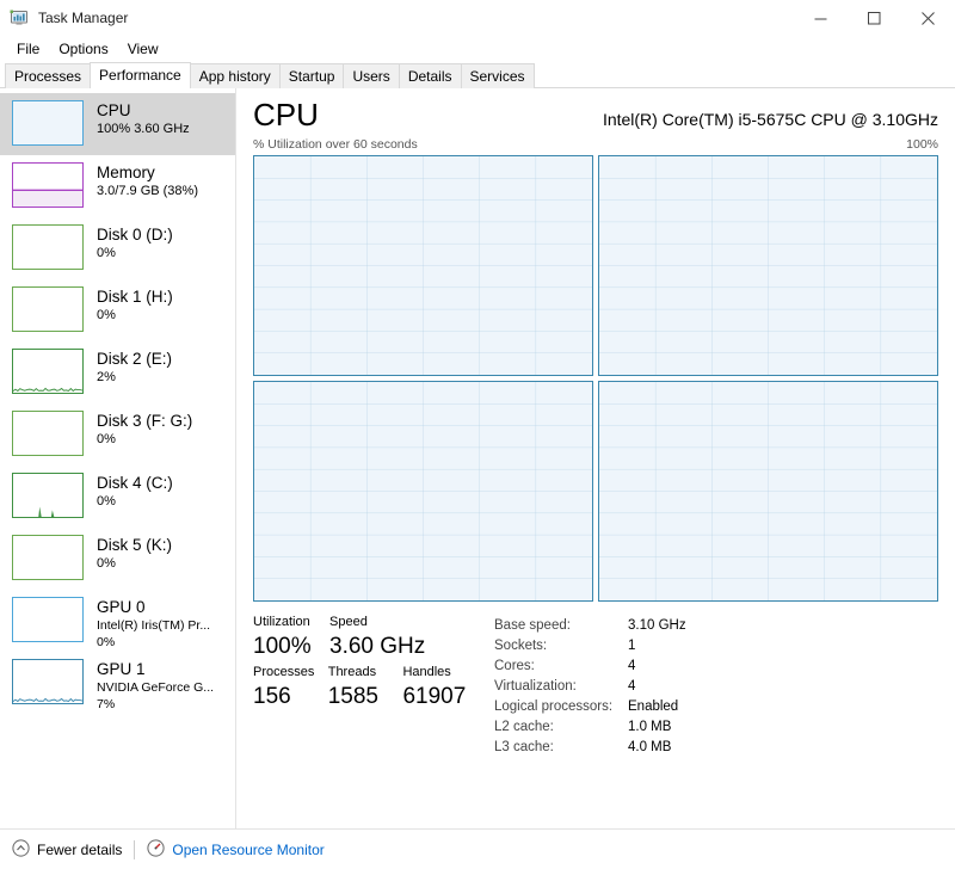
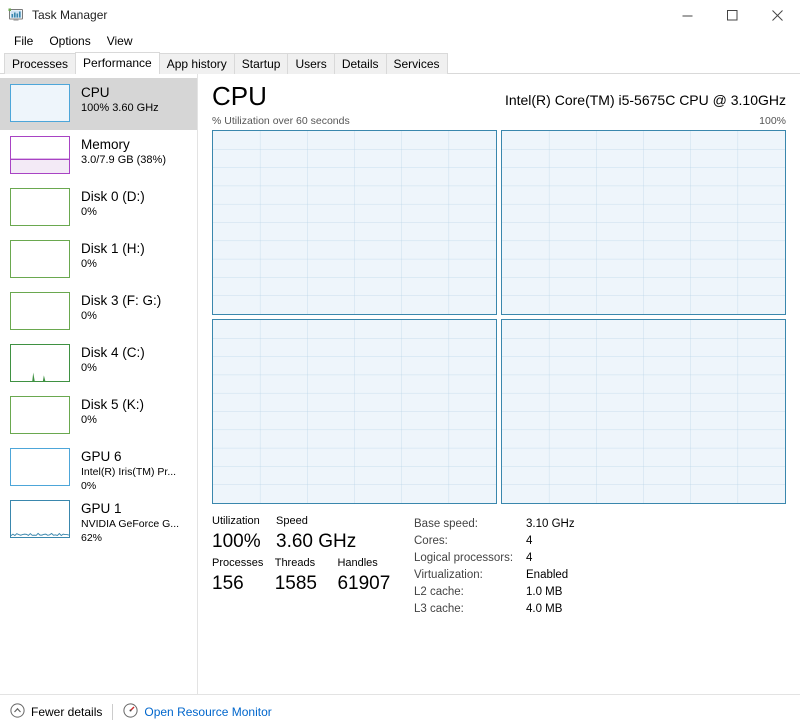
  Task Manager
  File
  Options
  View
  Processes
  Performance
  App history
  Startup
  Users
  Details
  Services
  CPU
  100% 3.60 GHz
  Memory
  3.0/7.9 GB (38%)
  Disk 0 (D:)
  0%
  Disk 1 (H:)
  0%
- Disk 2 (E:)
- 2%
  Disk 3 (F: G:)
  0%
  Disk 4 (C:)
  0%
  Disk 5 (K:)
  0%
- GPU 0
+ GPU 6
  Intel(R) Iris(TM) Pr...
  0%
  GPU 1
  NVIDIA GeForce G...
- 7%
+ 62%
  CPU
  Intel(R) Core(TM) i5-5675C CPU @ 3.10GHz
  % Utilization over 60 seconds
  100%
  Utilization
  100%
  Speed
  3.60 GHz
  Processes
  156
  Threads
  1585
  Handles
  61907
  Base speed:
  3.10 GHz
- Sockets:
- 1
  Cores:
  4
- Virtualization:
+ Logical processors:
  4
- Logical processors:
+ Virtualization:
  Enabled
  L2 cache:
  1.0 MB
  L3 cache:
  4.0 MB
  Fewer details
  Open Resource Monitor
